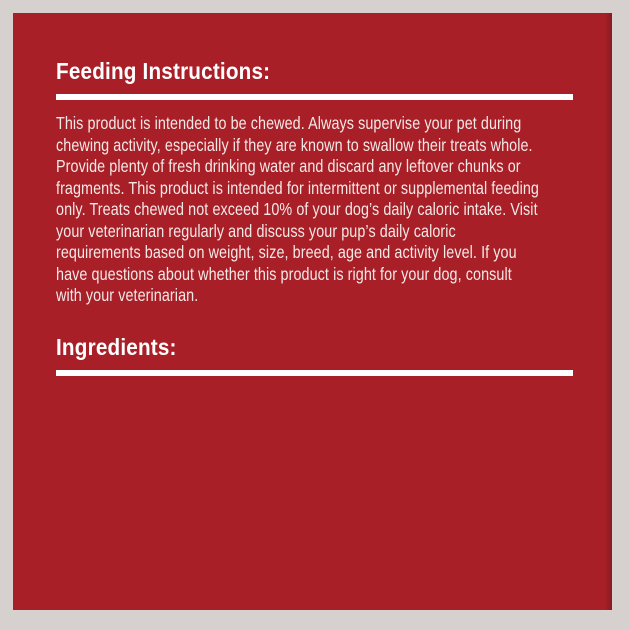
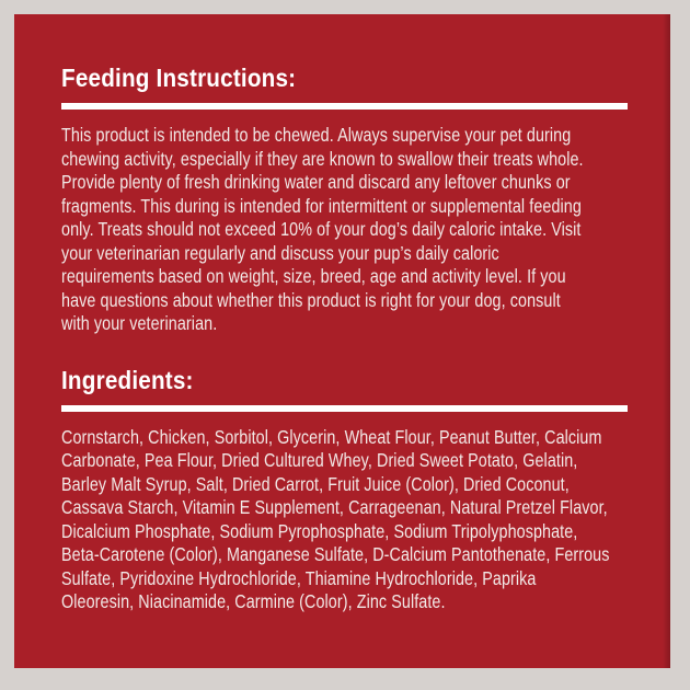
  Feeding Instructions:
  This product is intended to be chewed. Always supervise your pet during
  chewing activity, especially if they are known to swallow their treats whole.
  Provide plenty of fresh drinking water and discard any leftover chunks or
- fragments. This product is intended for intermittent or supplemental feeding
+ fragments. This during is intended for intermittent or supplemental feeding
- only. Treats chewed not exceed 10% of your dog’s daily caloric intake. Visit
+ only. Treats should not exceed 10% of your dog’s daily caloric intake. Visit
  your veterinarian regularly and discuss your pup’s daily caloric
  requirements based on weight, size, breed, age and activity level. If you
  have questions about whether this product is right for your dog, consult
  with your veterinarian.
  Ingredients:
+ Cornstarch, Chicken, Sorbitol, Glycerin, Wheat Flour, Peanut Butter, Calcium
+ Carbonate, Pea Flour, Dried Cultured Whey, Dried Sweet Potato, Gelatin,
+ Barley Malt Syrup, Salt, Dried Carrot, Fruit Juice (Color), Dried Coconut,
+ Cassava Starch, Vitamin E Supplement, Carrageenan, Natural Pretzel Flavor,
+ Dicalcium Phosphate, Sodium Pyrophosphate, Sodium Tripolyphosphate,
+ Beta-Carotene (Color), Manganese Sulfate, D-Calcium Pantothenate, Ferrous
+ Sulfate, Pyridoxine Hydrochloride, Thiamine Hydrochloride, Paprika
+ Oleoresin, Niacinamide, Carmine (Color), Zinc Sulfate.
